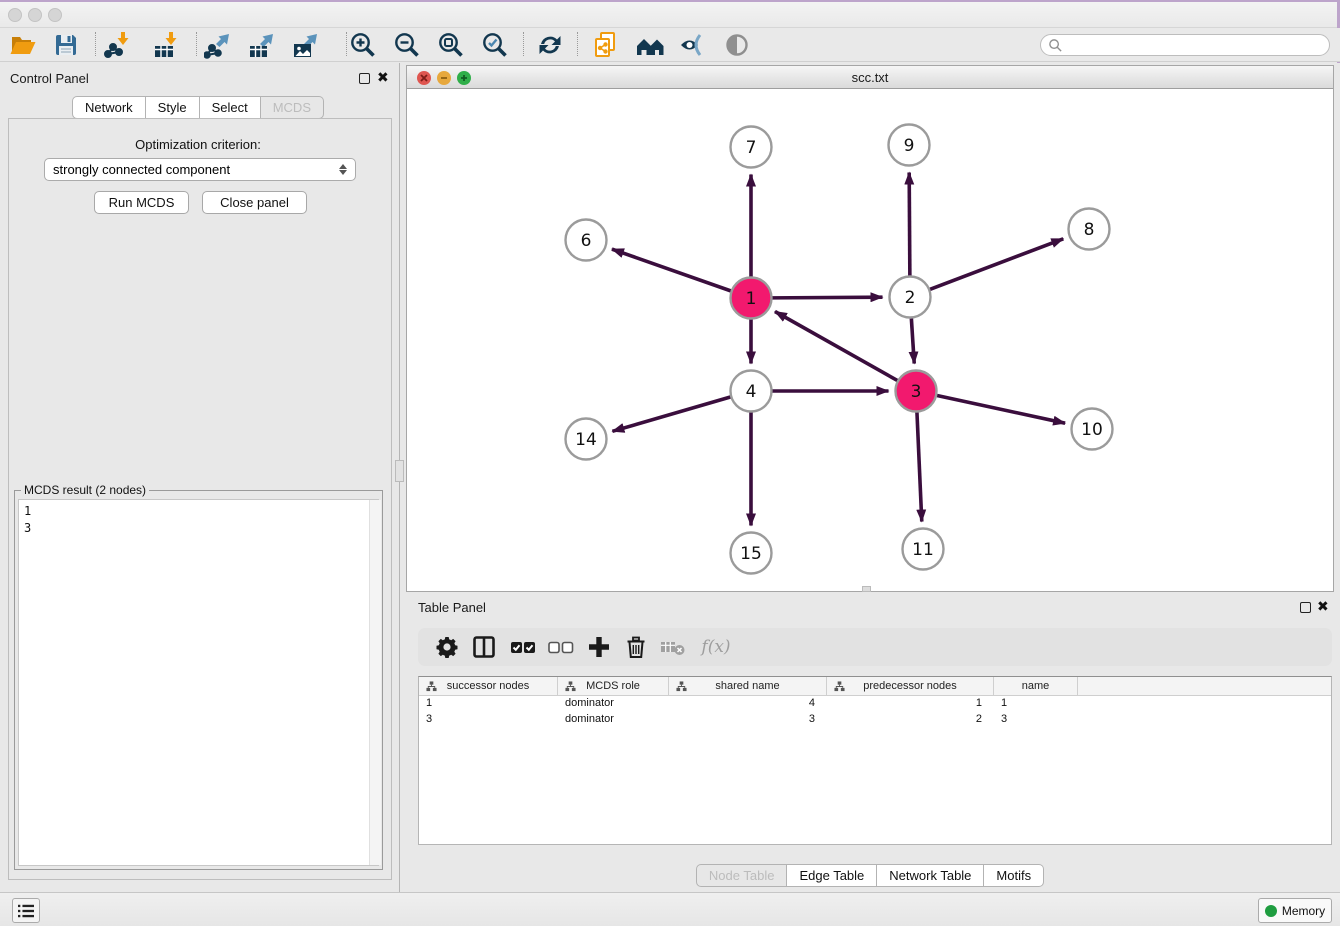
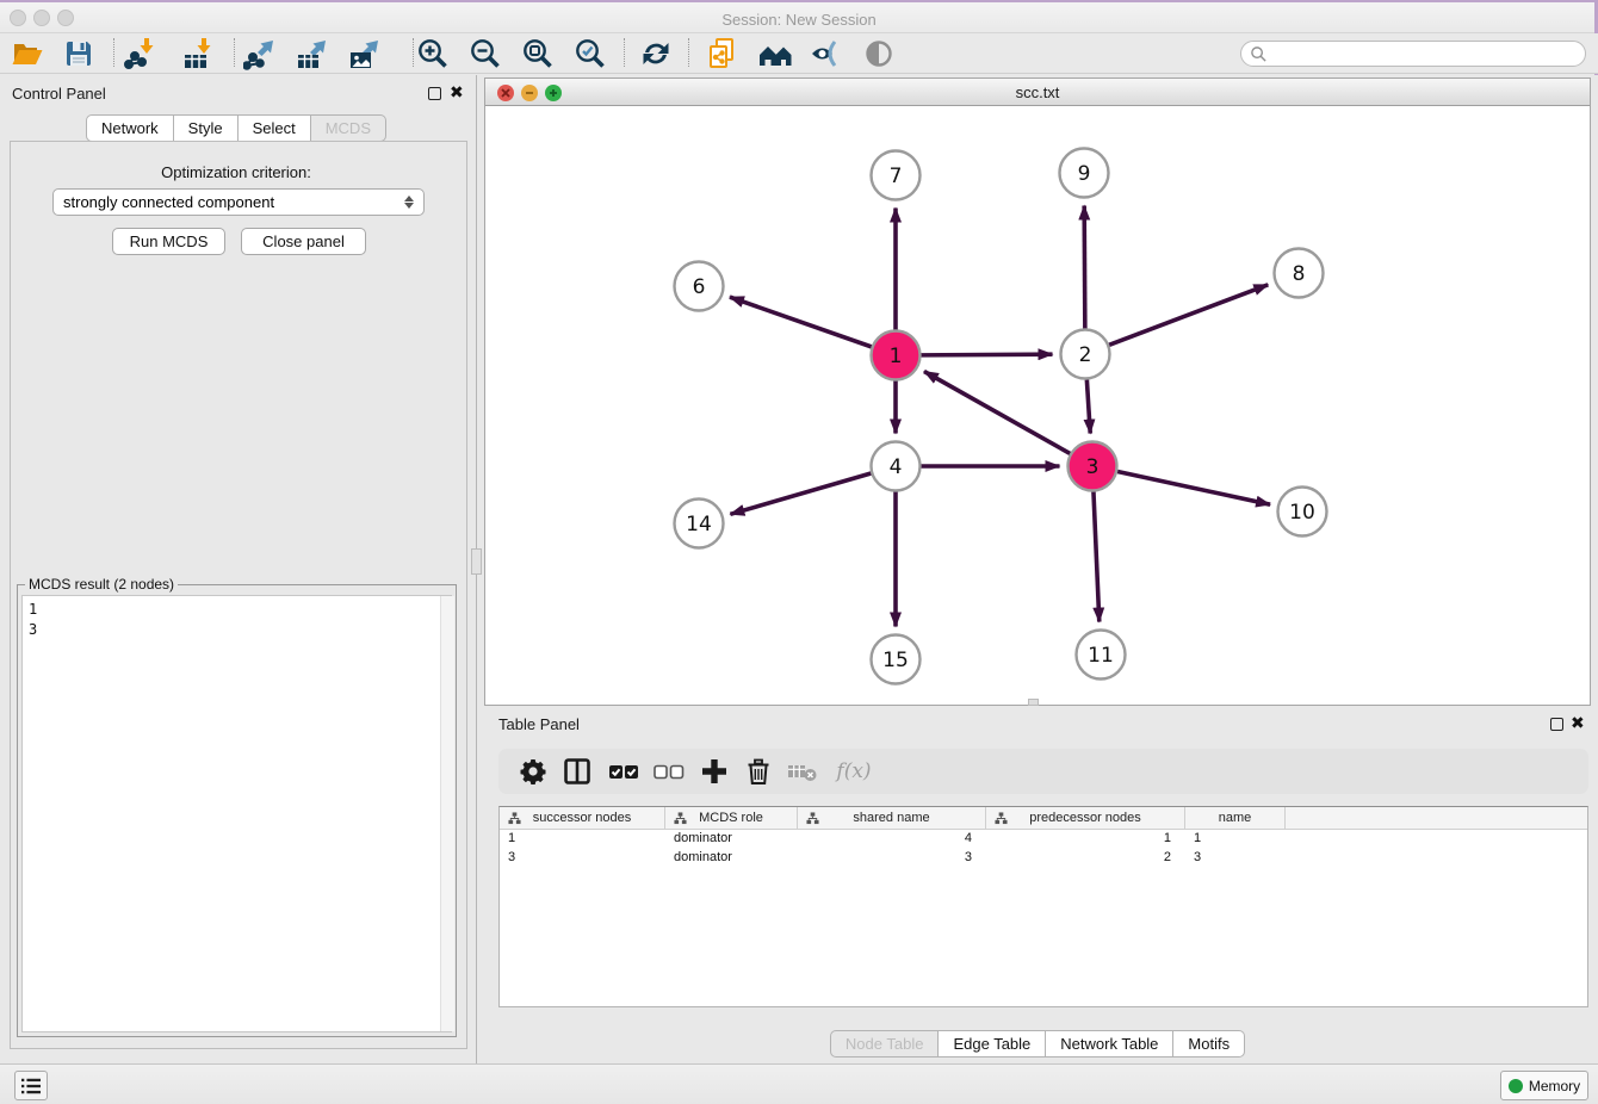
+ Session: New Session
  Control Panel
  ✖
  Network
  Style
  Select
  MCDS
  Optimization criterion:
  strongly connected component
  Run MCDS
  Close panel
  MCDS result (2 nodes)
  1
  3
  scc.txt
  1
  2
  3
  4
  6
  7
  8
  9
  10
  11
  14
  15
  Table Panel
  ✖
  f(x)
  successor nodes
  MCDS role
  shared name
  predecessor nodes
  name
  1
  dominator
  4
  1
  1
  3
  dominator
  3
  2
  3
  Node Table
  Edge Table
  Network Table
  Motifs
  Memory
